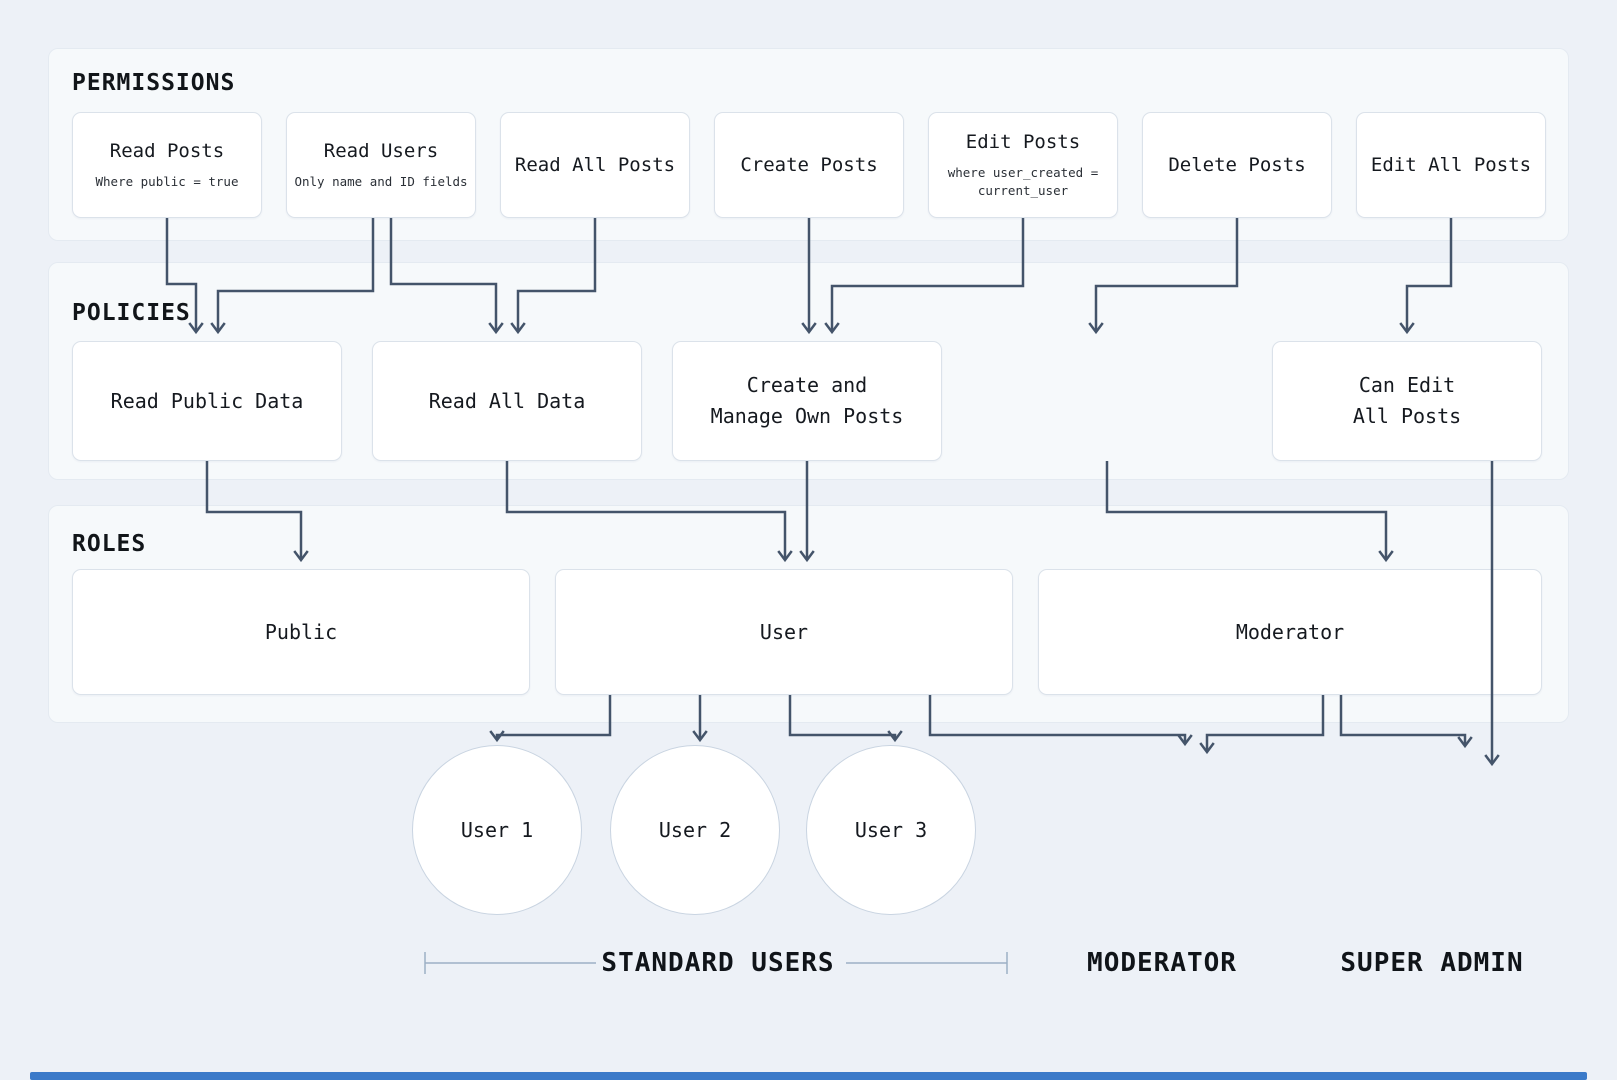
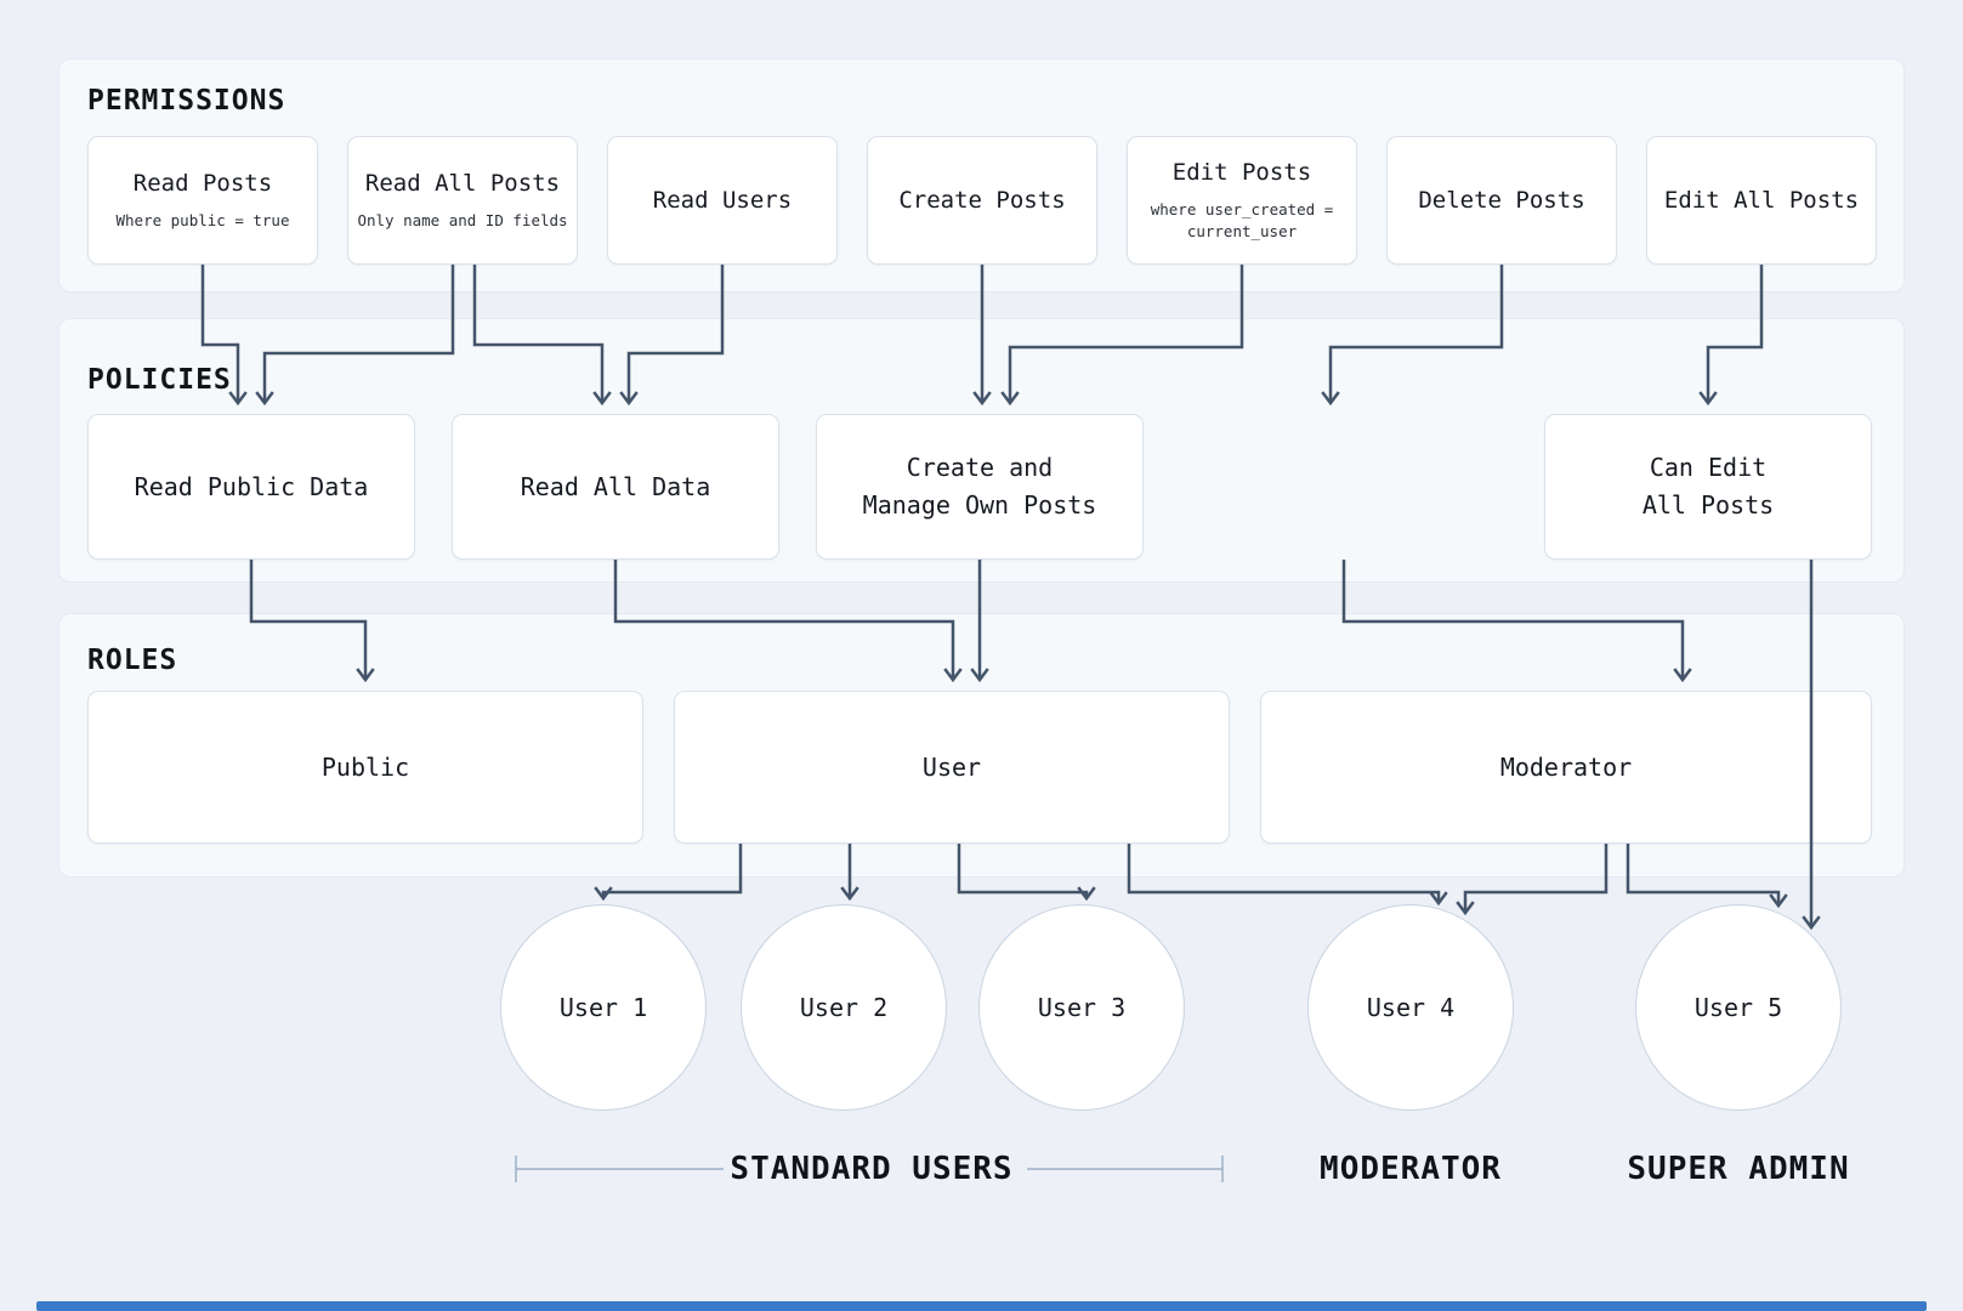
  PERMISSIONS
  POLICIES
  ROLES
  Read Posts
  Where public = true
- Read Users
+ Read All Posts
  Only name and ID fields
- Read All Posts
+ Read Users
  Create Posts
  Edit Posts
  where user_created =
  current_user
  Delete Posts
  Edit All Posts
  Read Public Data
  Read All Data
  Create and
  Manage Own Posts
  Can Edit
  All Posts
  Public
  User
  Moderator
  User 1
  User 2
  User 3
+ User 4
+ User 5
  STANDARD USERS
  MODERATOR
  SUPER ADMIN
